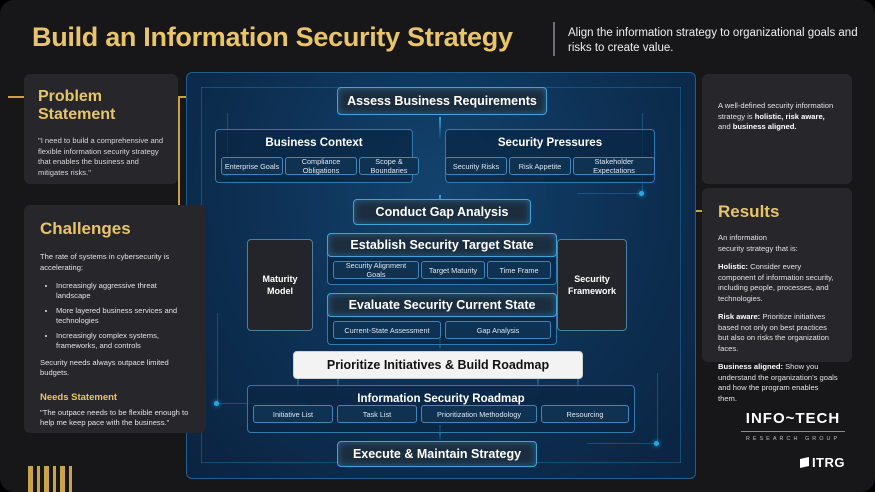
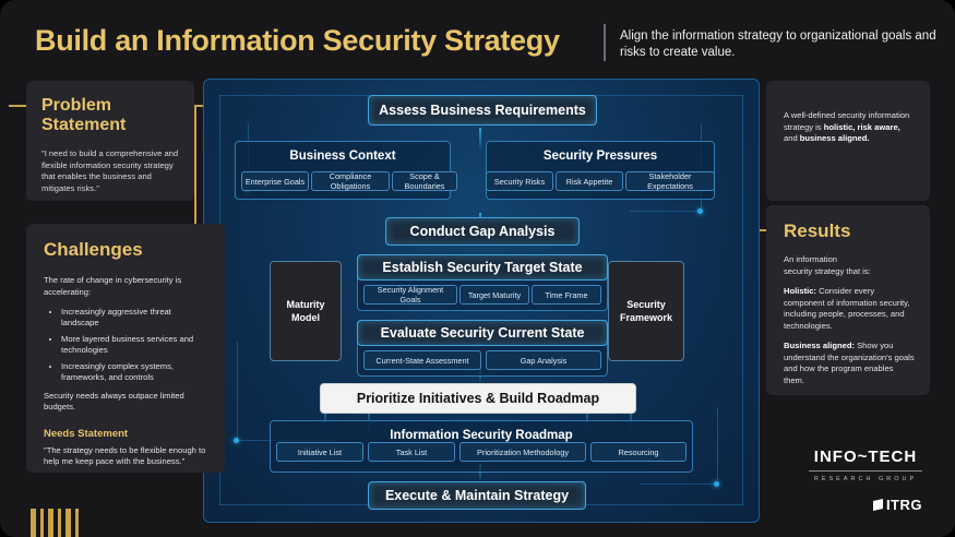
  Build an Information Security Strategy
  Align the information strategy to organizational goals and risks to create value.
  Assess Business Requirements
  Business Context
  Enterprise Goals
  Compliance Obligations
  Scope & Boundaries
  Security Pressures
  Security Risks
  Risk Appetite
  Stakeholder Expectations
  Conduct Gap Analysis
  Maturity
  Model
  Security
  Framework
  Establish Security Target State
  Security Alignment Goals
  Target Maturity
  Time Frame
  Evaluate Security Current State
  Current-State Assessment
  Gap Analysis
  Prioritize Initiatives & Build Roadmap
  Information Security Roadmap
  Initiative List
  Task List
  Prioritization Methodology
  Resourcing
  Execute & Maintain Strategy
  Problem Statement
  "I need to build a comprehensive and flexible information security strategy that enables the business and mitigates risks."
  Challenges
- The rate of systems in cybersecurity is accelerating:
+ The rate of change in cybersecurity is accelerating:
  Increasingly aggressive threat landscape
  More layered business services and technologies
  Increasingly complex systems, frameworks, and controls
  Security needs always outpace limited budgets.
  Needs Statement
- "The outpace needs to be flexible enough to help me keep pace with the business."
+ "The strategy needs to be flexible enough to help me keep pace with the business."
  A well-defined security information strategy is holistic, risk aware, and business aligned.
  Results
  An information
  security strategy that is:
  Holistic: Consider every component of information security, including people, processes, and technologies.
- Risk aware: Prioritize initiatives based not only on best practices but also on risks the organization faces.
  Business aligned: Show you understand the organization's goals and how the program enables them.
  INFO~TECH
  ITRG
